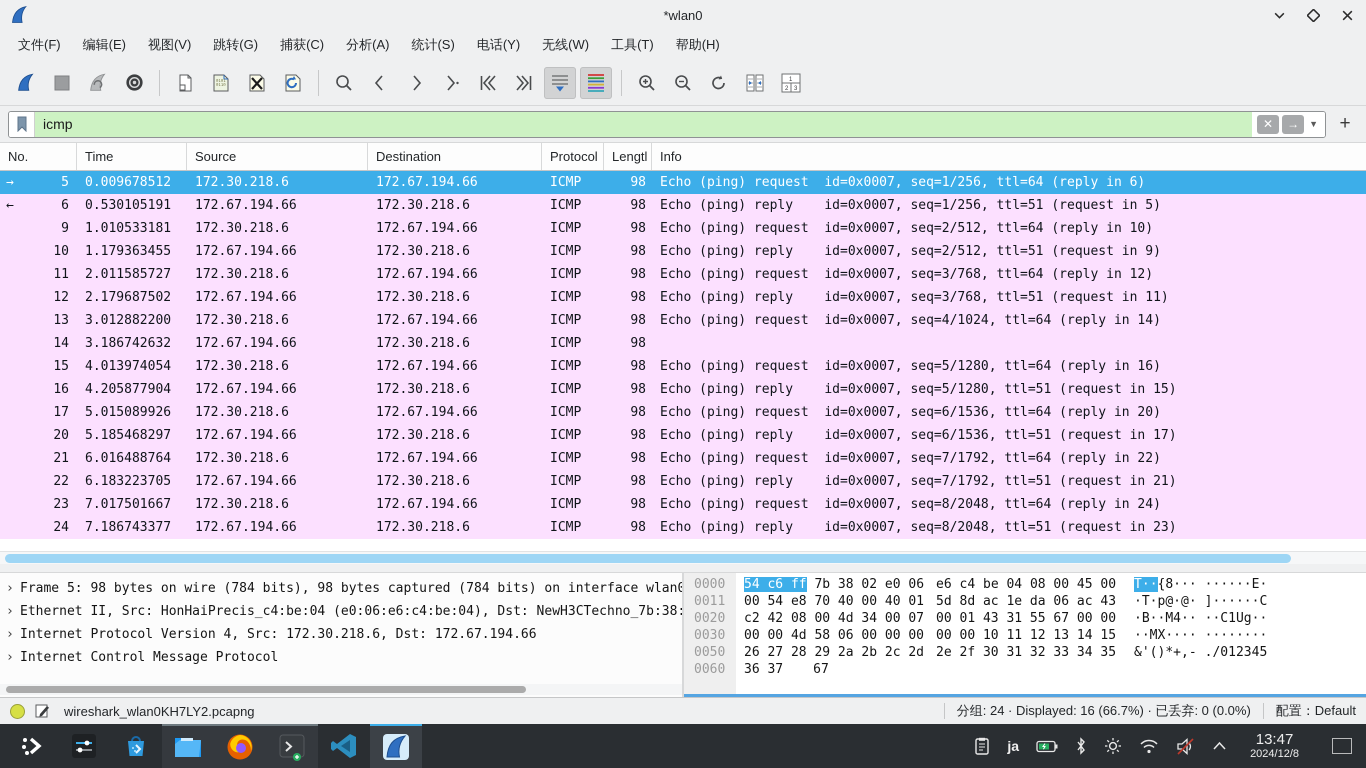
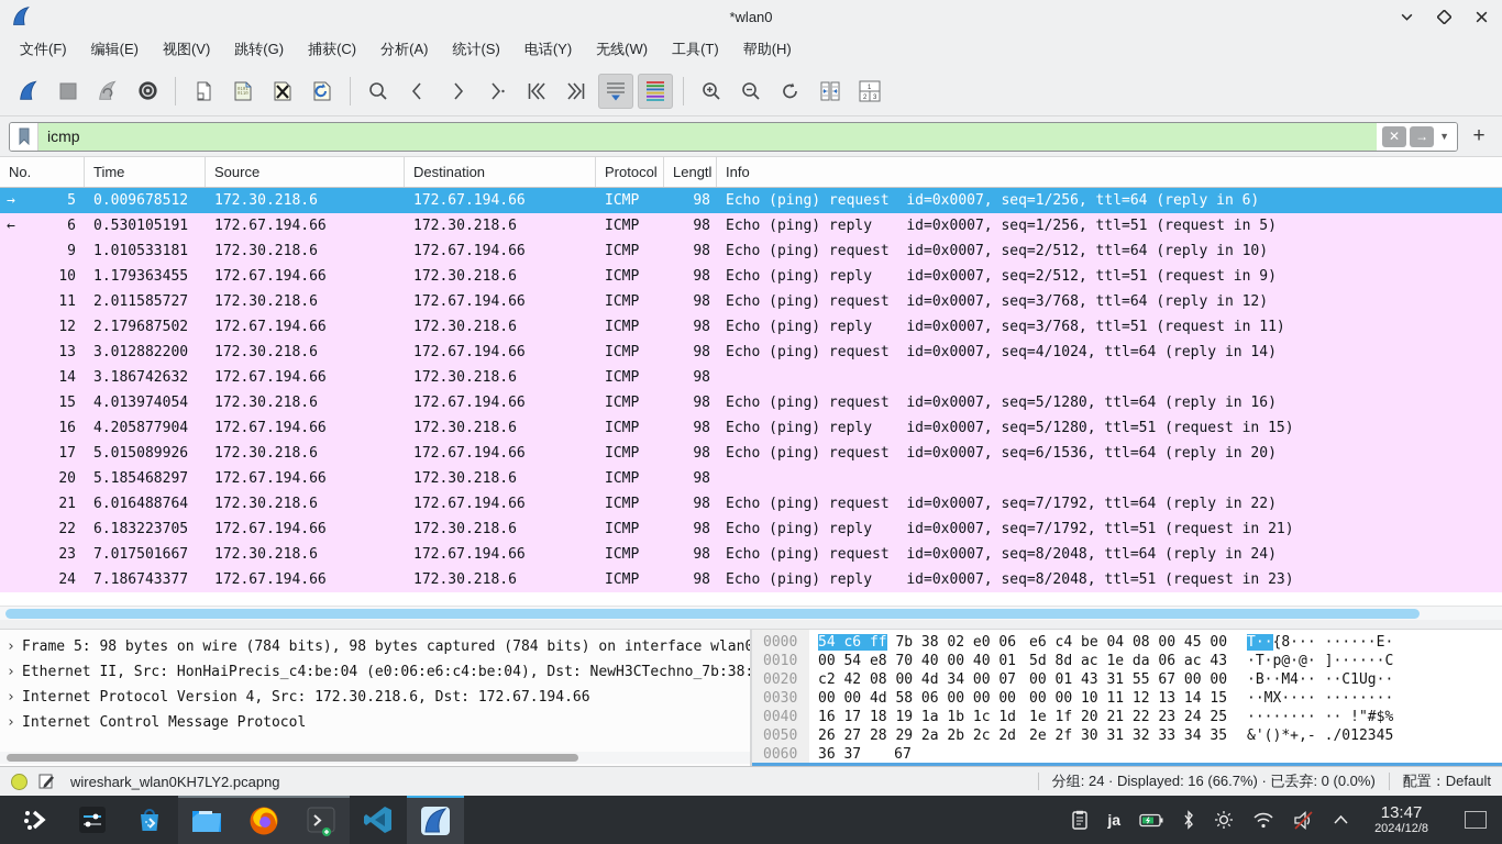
  *wlan0
  文件(F)
  编辑(E)
  视图(V)
  跳转(G)
  捕获(C)
  分析(A)
  统计(S)
  电话(Y)
  无线(W)
  工具(T)
  帮助(H)
  icmp
  ✕
  →
  ▼
  +
  No.
  Time
  Source
  Destination
  Protocol
  Lengtl
  Info
  →
  5
  0.009678512
  172.30.218.6
  172.67.194.66
  ICMP
  98
  Echo (ping) request id=0x0007, seq=1/256, ttl=64 (reply in 6)
  ←
  6
  0.530105191
  172.67.194.66
  172.30.218.6
  ICMP
  98
  Echo (ping) reply id=0x0007, seq=1/256, ttl=51 (request in 5)
  9
  1.010533181
  172.30.218.6
  172.67.194.66
  ICMP
  98
  Echo (ping) request id=0x0007, seq=2/512, ttl=64 (reply in 10)
  10
  1.179363455
  172.67.194.66
  172.30.218.6
  ICMP
  98
  Echo (ping) reply id=0x0007, seq=2/512, ttl=51 (request in 9)
  11
  2.011585727
  172.30.218.6
  172.67.194.66
  ICMP
  98
  Echo (ping) request id=0x0007, seq=3/768, ttl=64 (reply in 12)
  12
  2.179687502
  172.67.194.66
  172.30.218.6
  ICMP
  98
  Echo (ping) reply id=0x0007, seq=3/768, ttl=51 (request in 11)
  13
  3.012882200
  172.30.218.6
  172.67.194.66
  ICMP
  98
  Echo (ping) request id=0x0007, seq=4/1024, ttl=64 (reply in 14)
  14
  3.186742632
  172.67.194.66
  172.30.218.6
  ICMP
  98
  15
  4.013974054
  172.30.218.6
  172.67.194.66
  ICMP
  98
  Echo (ping) request id=0x0007, seq=5/1280, ttl=64 (reply in 16)
  16
  4.205877904
  172.67.194.66
  172.30.218.6
  ICMP
  98
  Echo (ping) reply id=0x0007, seq=5/1280, ttl=51 (request in 15)
  17
  5.015089926
  172.30.218.6
  172.67.194.66
  ICMP
  98
  Echo (ping) request id=0x0007, seq=6/1536, ttl=64 (reply in 20)
  20
  5.185468297
  172.67.194.66
  172.30.218.6
  ICMP
  98
- Echo (ping) reply id=0x0007, seq=6/1536, ttl=51 (request in 17)
  21
  6.016488764
  172.30.218.6
  172.67.194.66
  ICMP
  98
  Echo (ping) request id=0x0007, seq=7/1792, ttl=64 (reply in 22)
  22
  6.183223705
  172.67.194.66
  172.30.218.6
  ICMP
  98
  Echo (ping) reply id=0x0007, seq=7/1792, ttl=51 (request in 21)
  23
  7.017501667
  172.30.218.6
  172.67.194.66
  ICMP
  98
  Echo (ping) request id=0x0007, seq=8/2048, ttl=64 (reply in 24)
  24
  7.186743377
  172.67.194.66
  172.30.218.6
  ICMP
  98
  Echo (ping) reply id=0x0007, seq=8/2048, ttl=51 (request in 23)
  › Frame 5: 98 bytes on wire (784 bits), 98 bytes captured (784 bits) on interface wlan0
  › Ethernet II, Src: HonHaiPrecis_c4:be:04 (e0:06:e6:c4:be:04), Dst: NewH3CTechno_7b:38:
  › Internet Protocol Version 4, Src: 172.30.218.6, Dst: 172.67.194.66
  › Internet Control Message Protocol
  0000 54 c6 ff 7b 38 02 e0 06 e6 c4 be 04 08 00 45 00 T··{8··· ······E·
- 0011 00 54 e8 70 40 00 40 01 5d 8d ac 1e da 06 ac 43 ·T·p@·@· ]······C
+ 0010 00 54 e8 70 40 00 40 01 5d 8d ac 1e da 06 ac 43 ·T·p@·@· ]······C
  0020 c2 42 08 00 4d 34 00 07 00 01 43 31 55 67 00 00 ·B··M4·· ··C1Ug··
  0030 00 00 4d 58 06 00 00 00 00 00 10 11 12 13 14 15 ··MX···· ········
+ 0040 16 17 18 19 1a 1b 1c 1d 1e 1f 20 21 22 23 24 25 ········ ·· !"#$%
  0050 26 27 28 29 2a 2b 2c 2d 2e 2f 30 31 32 33 34 35 &'()*+,- ./012345
  0060 36 37 67
  wireshark_wlan0KH7LY2.pcapng
  分组: 24 · Displayed: 16 (66.7%) · 已丢弃: 0 (0.0%)
  配置：Default
  ja
  13:47
  2024/12/8
